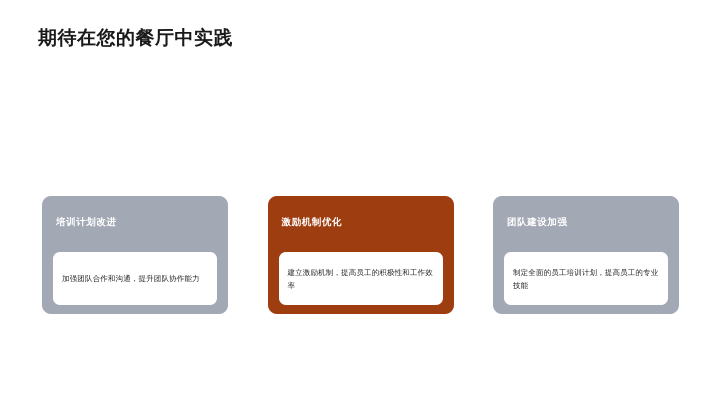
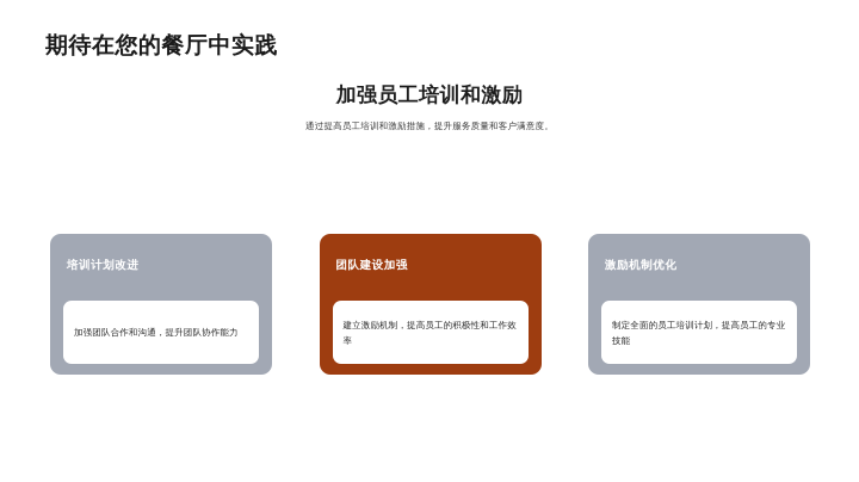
  期待在您的餐厅中实践
+ 加强员工培训和激励
+ 通过提高员工培训和激励措施，提升服务质量和客户满意度。
  培训计划改进
  加强团队合作和沟通，提升团队协作能力
- 激励机制优化
+ 团队建设加强
  建立激励机制，提高员工的积极性和工作效率
- 团队建设加强
+ 激励机制优化
  制定全面的员工培训计划，提高员工的专业技能
